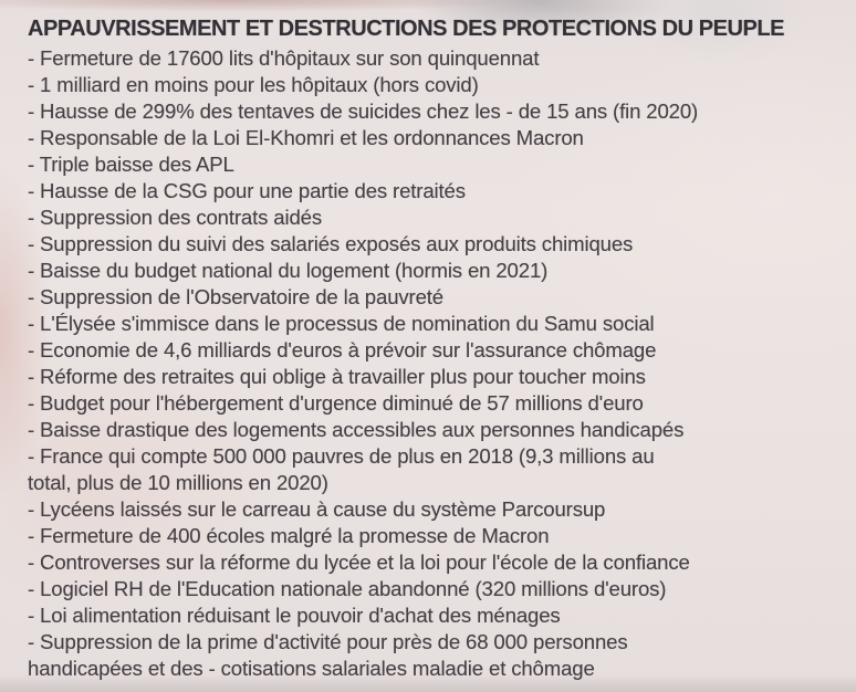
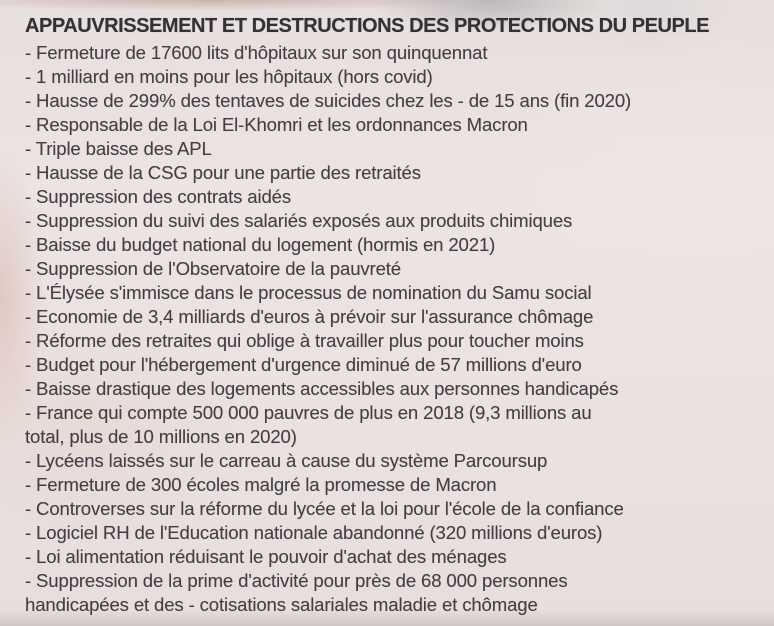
  APPAUVRISSEMENT ET DESTRUCTIONS DES PROTECTIONS DU PEUPLE
  - Fermeture de 17600 lits d'hôpitaux sur son quinquennat
  - 1 milliard en moins pour les hôpitaux (hors covid)
  - Hausse de 299% des tentaves de suicides chez les - de 15 ans (fin 2020)
  - Responsable de la Loi El-Khomri et les ordonnances Macron
  - Triple baisse des APL
  - Hausse de la CSG pour une partie des retraités
  - Suppression des contrats aidés
  - Suppression du suivi des salariés exposés aux produits chimiques
  - Baisse du budget national du logement (hormis en 2021)
  - Suppression de l'Observatoire de la pauvreté
  - L'Élysée s'immisce dans le processus de nomination du Samu social
- - Economie de 4,6 milliards d'euros à prévoir sur l'assurance chômage
+ - Economie de 3,4 milliards d'euros à prévoir sur l'assurance chômage
  - Réforme des retraites qui oblige à travailler plus pour toucher moins
  - Budget pour l'hébergement d'urgence diminué de 57 millions d'euro
  - Baisse drastique des logements accessibles aux personnes handicapés
  - France qui compte 500 000 pauvres de plus en 2018 (9,3 millions au
  total, plus de 10 millions en 2020)
  - Lycéens laissés sur le carreau à cause du système Parcoursup
- - Fermeture de 400 écoles malgré la promesse de Macron
+ - Fermeture de 300 écoles malgré la promesse de Macron
  - Controverses sur la réforme du lycée et la loi pour l'école de la confiance
  - Logiciel RH de l'Education nationale abandonné (320 millions d'euros)
  - Loi alimentation réduisant le pouvoir d'achat des ménages
  - Suppression de la prime d'activité pour près de 68 000 personnes
  handicapées et des - cotisations salariales maladie et chômage
